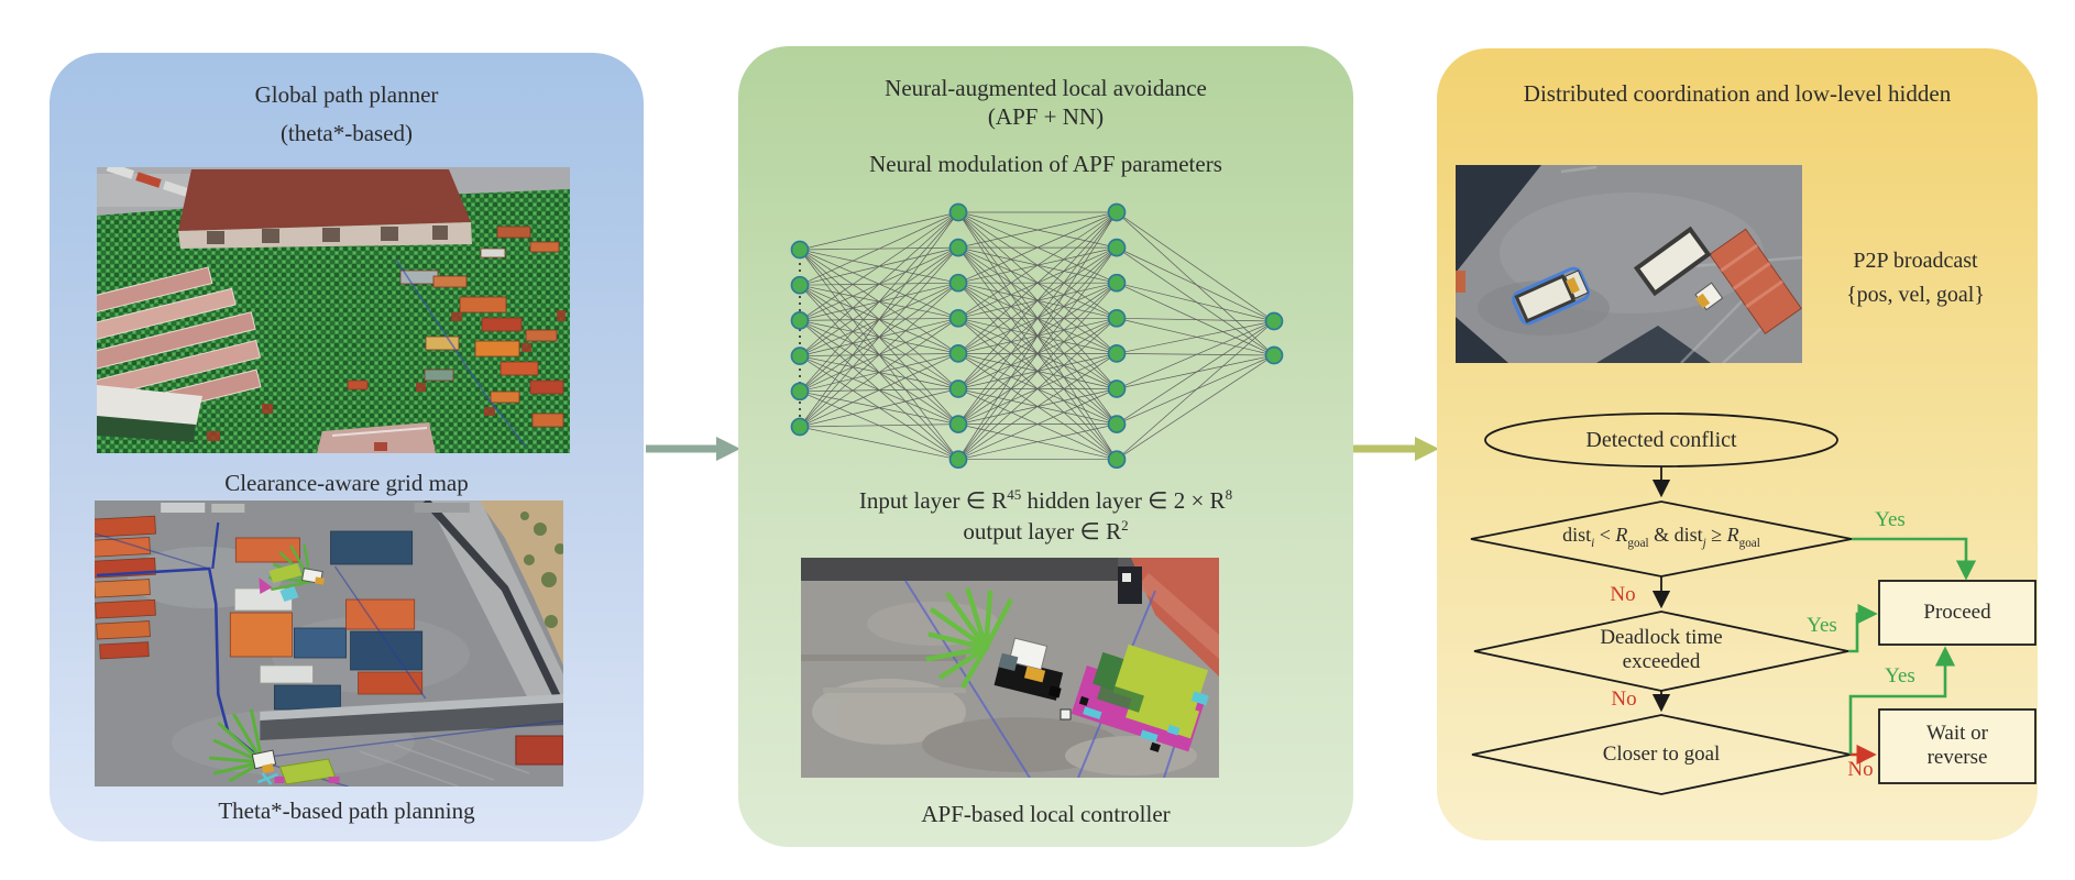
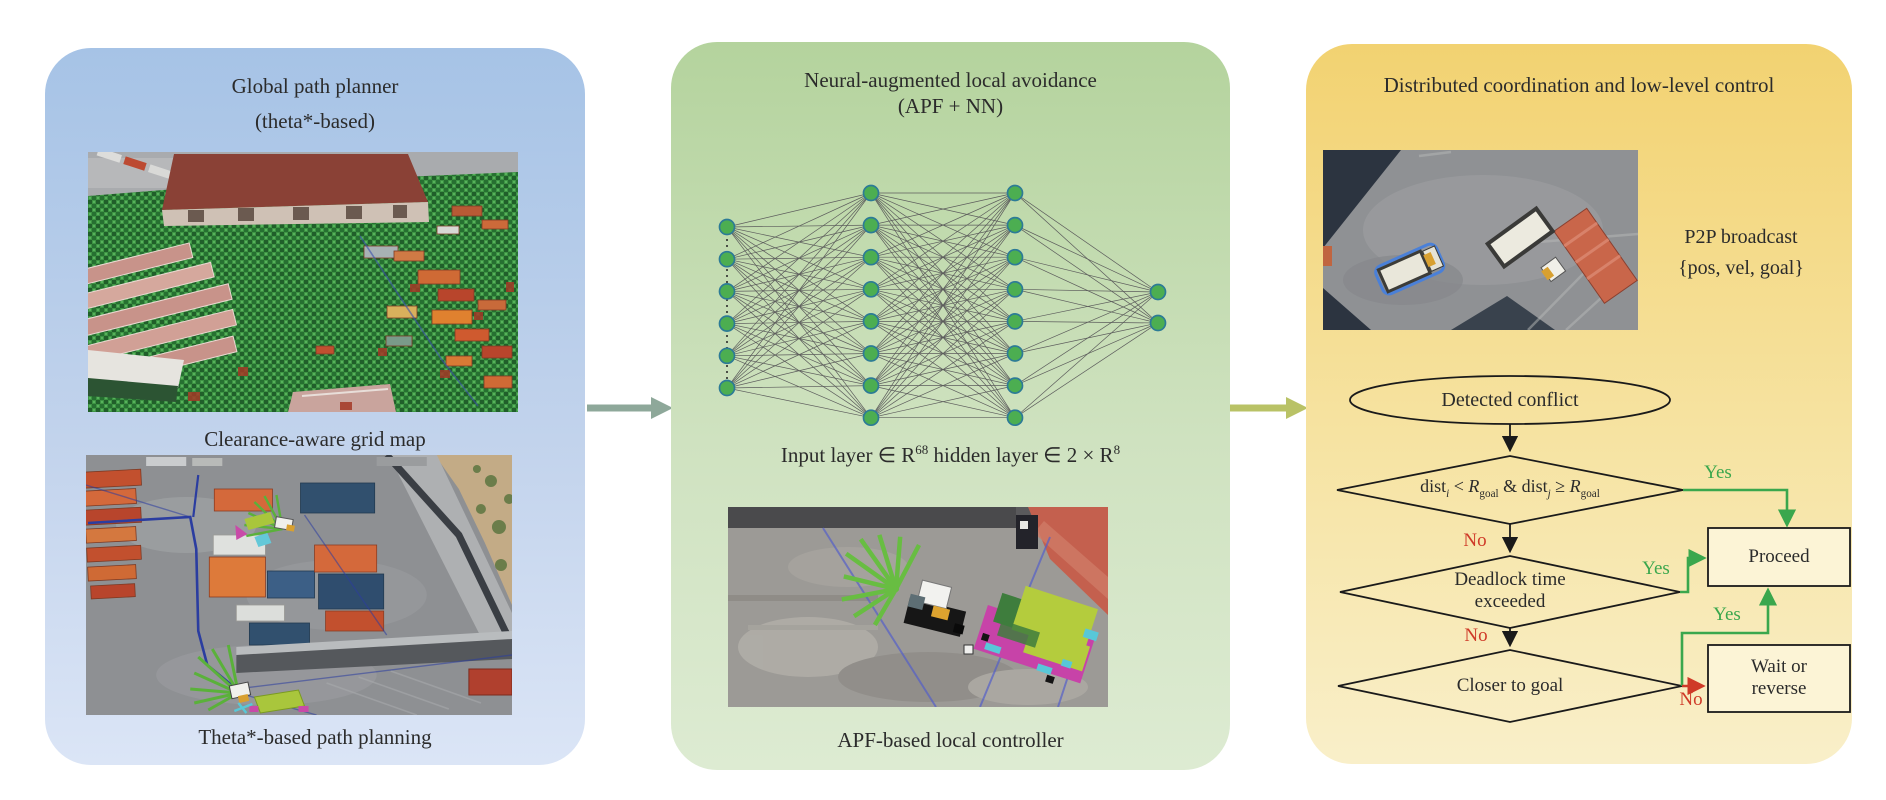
  Global path planner
  (theta*-based)
  Clearance-aware grid map
  Theta*-based path planning
  Neural-augmented local avoidance
  (APF + NN)
- Neural modulation of APF parameters
- Input layer ∈ R45 hidden layer ∈ 2 × R8
+ Input layer ∈ R68 hidden layer ∈ 2 × R8
- output layer ∈ R2
  APF-based local controller
- Distributed coordination and low-level hidden
+ Distributed coordination and low-level control
  P2P broadcast
  {pos, vel, goal}
  Detected conflict
  disti < Rgoal & distj ≥ Rgoal
  Deadlock time
  exceeded
  Closer to goal
  Proceed
  Wait or
  reverse
  Yes
  Yes
  Yes
  No
  No
  No
